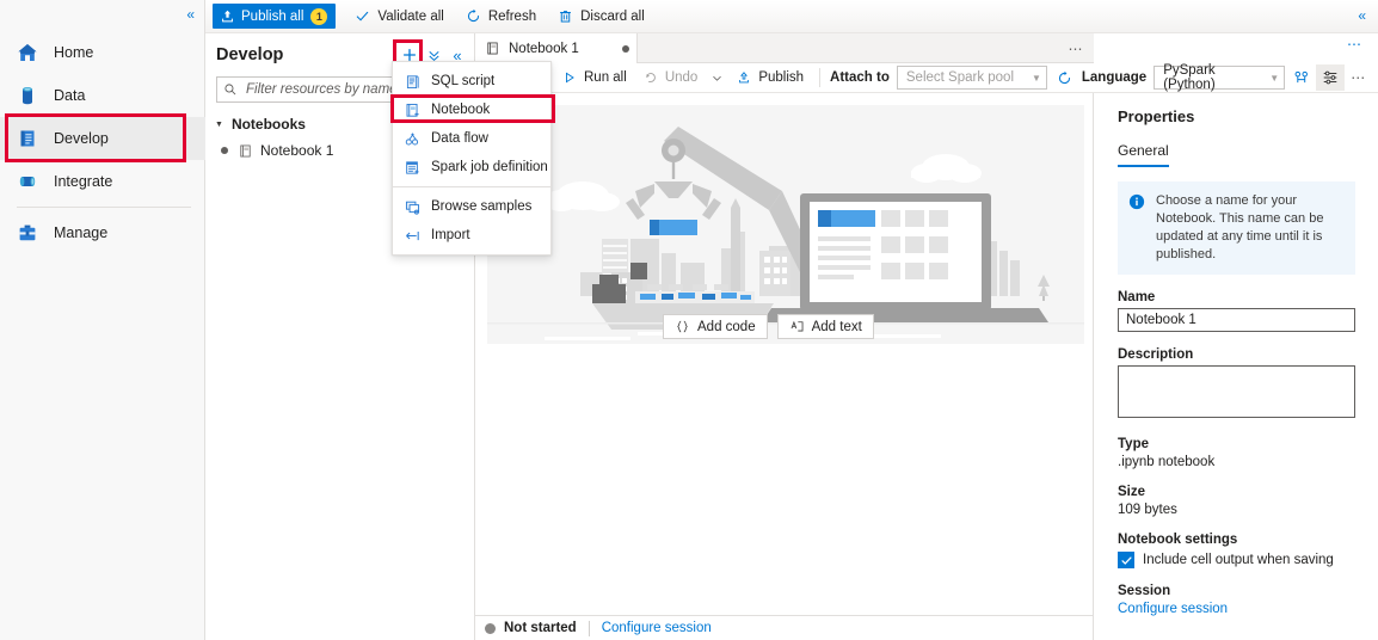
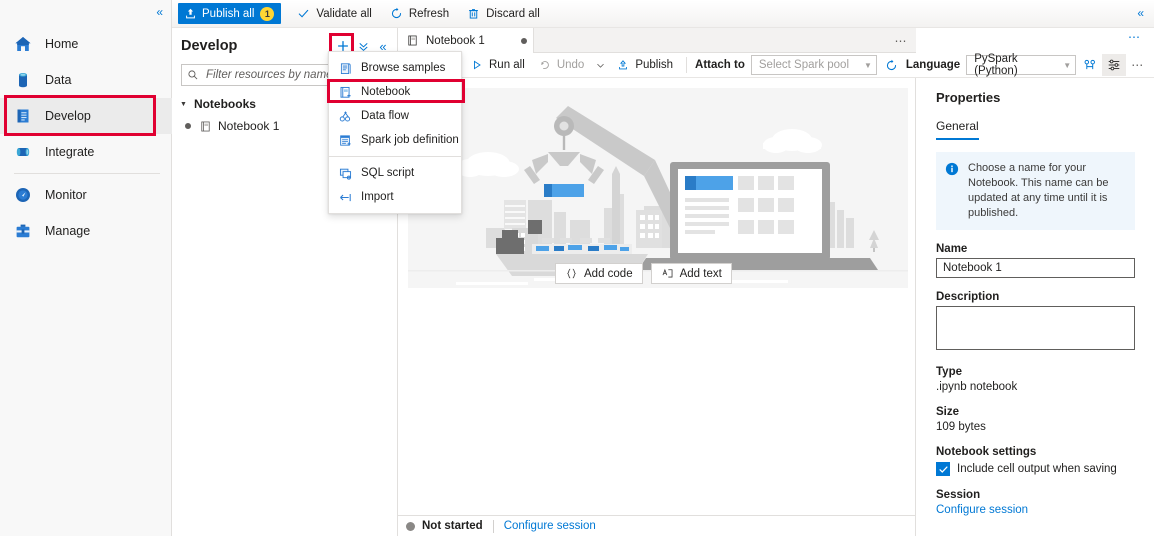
  «
  Home
  Data
  Develop
  Integrate
+ Monitor
  Manage
  Publish all
  1
  Validate all
  Refresh
  Discard all
  «
  Develop
  «
  Filter resources by nam
  Notebooks
  Notebook 1
- SQL script
+ Browse samples
  Notebook
  Data flow
  Spark job definition
- Browse samples
+ SQL script
  Import
  Notebook 1
  ⋯
  ⋯
  Run all
  Undo
  Publish
  Attach to
  Select Spark pool
  ▼
  Language
  PySpark (Python)
  ▼
  ⋯
  Add code
  Add text
  Not started
  Configure session
  Properties
  General
  Choose a name for your Notebook. This name can be updated at any time until it is published.
  Name
  Notebook 1
  Description
  Type
  .ipynb notebook
  Size
  109 bytes
  Notebook settings
  Include cell output when saving
  Session
  Configure session
